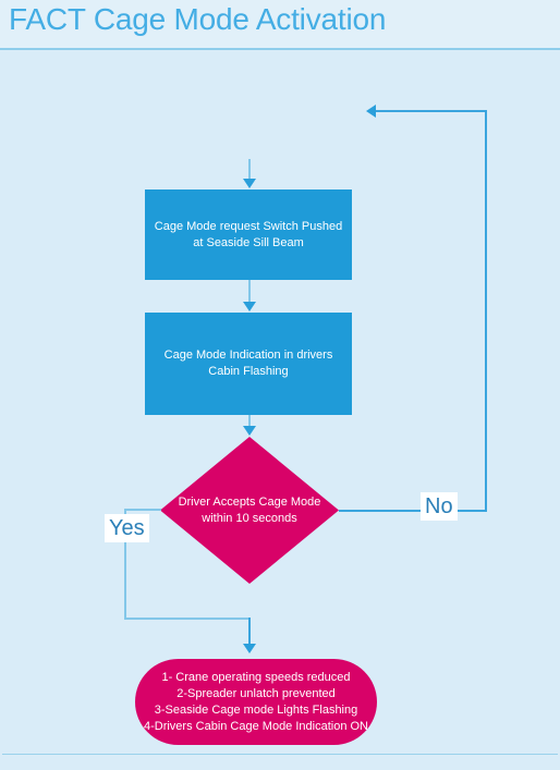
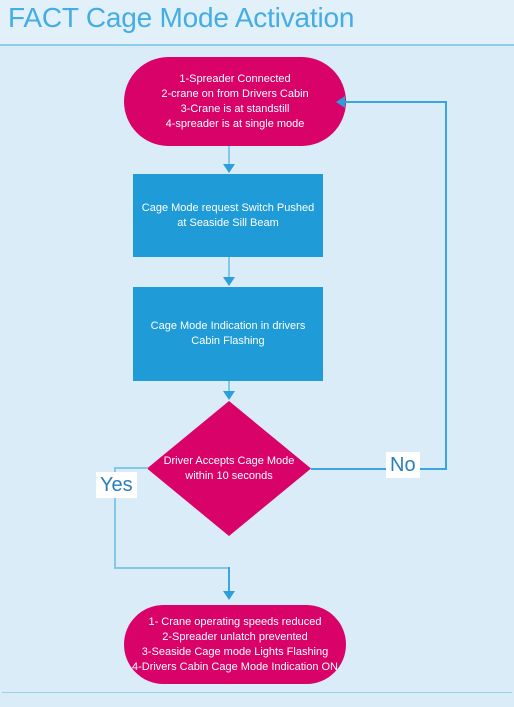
  FACT Cage Mode Activation
+ 1-Spreader Connected
+ 2-crane on from Drivers Cabin
+ 3-Crane is at standstill
+ 4-spreader is at single mode
  Cage Mode request Switch Pushed
  at Seaside Sill Beam
  Cage Mode Indication in drivers
  Cabin Flashing
  Driver Accepts Cage Mode
  within 10 seconds
  No
  Yes
  1- Crane operating speeds reduced
  2-Spreader unlatch prevented
  3-Seaside Cage mode Lights Flashing
  4-Drivers Cabin Cage Mode Indication ON
